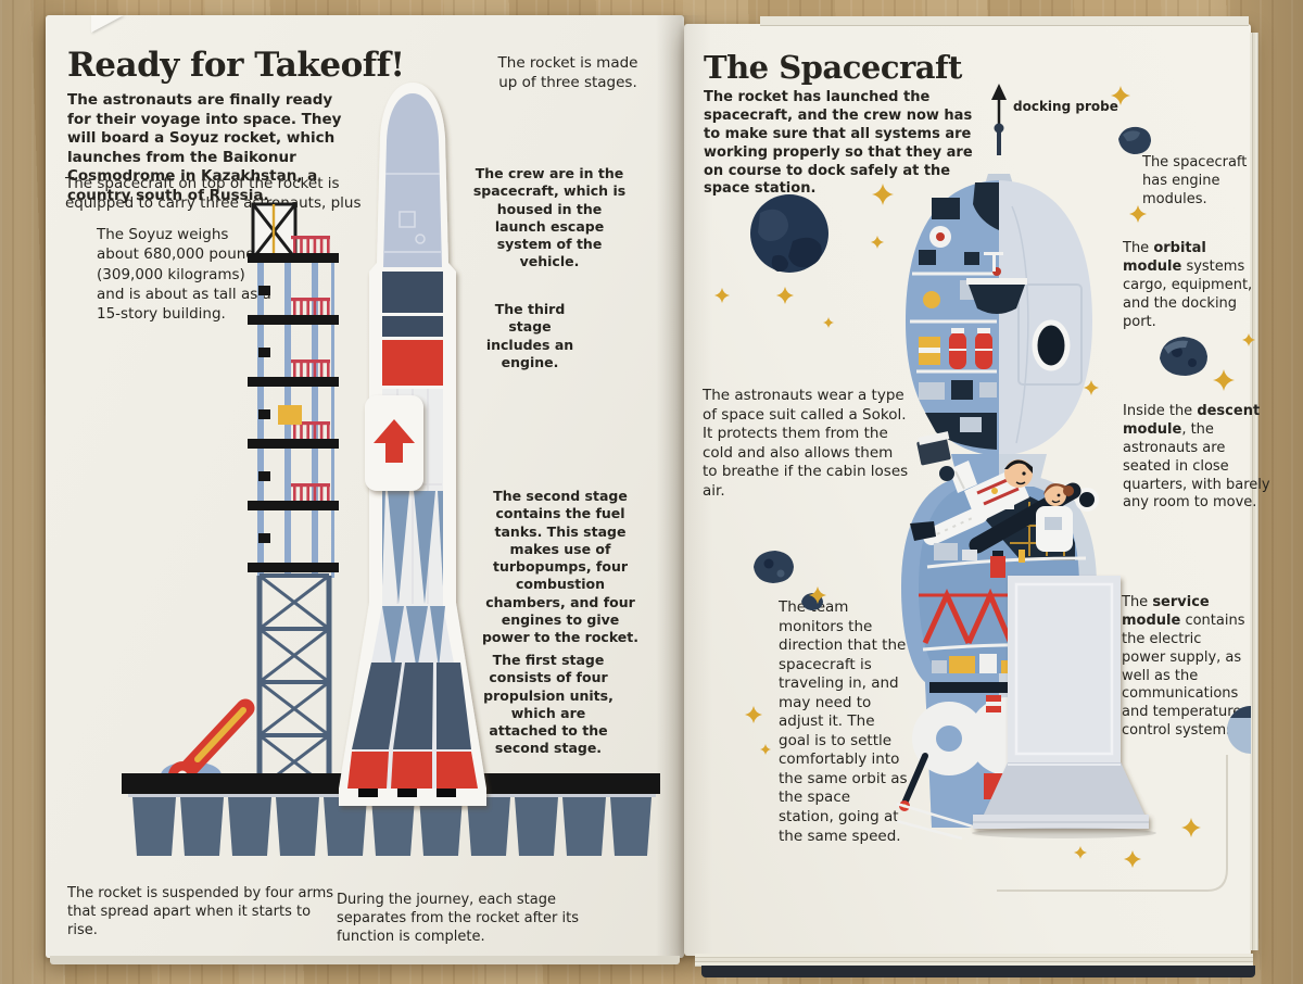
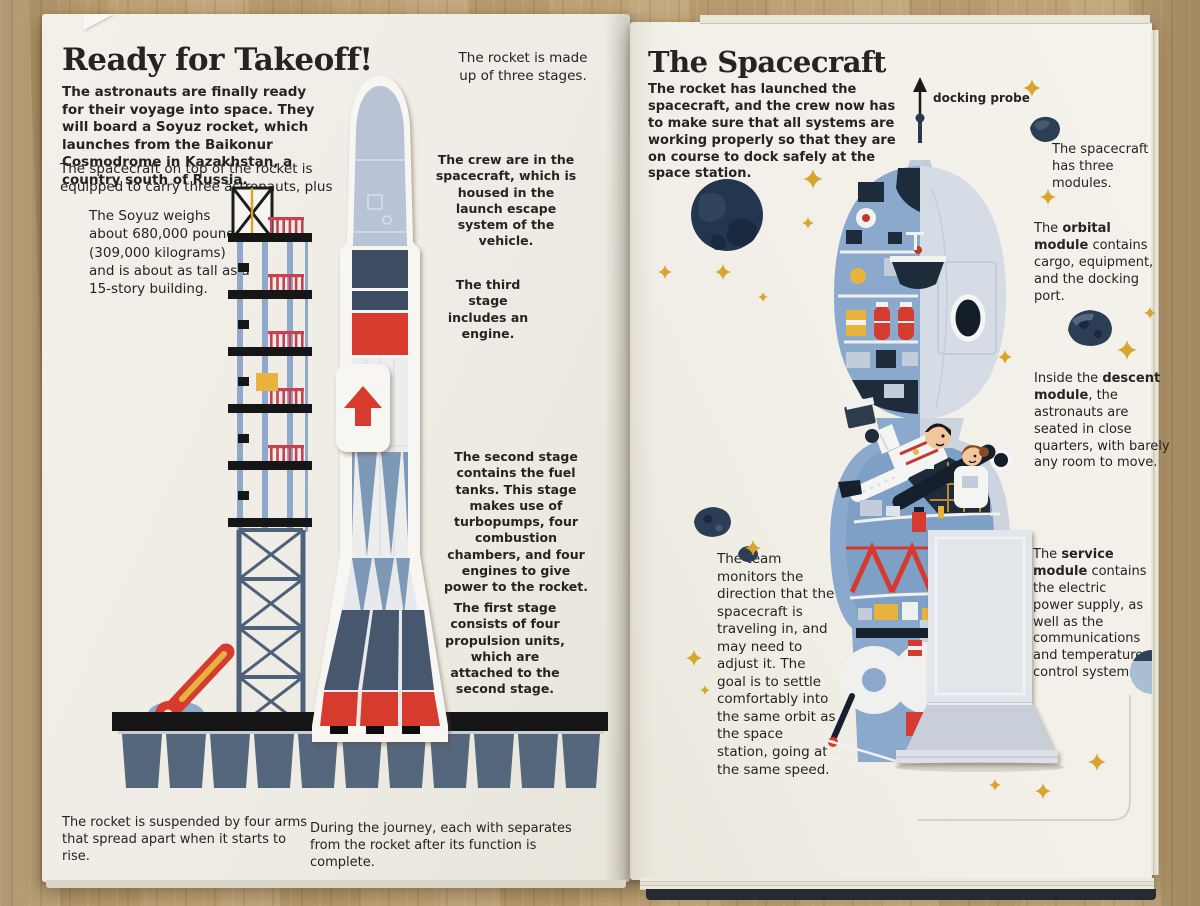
  Ready for Takeoff!
  The astronauts are finally ready for their voyage into space. They will board a Soyuz rocket, which launches from the Baikonur Cosmodrome in Kazakhstan, a country south of Russia.
  The spacecraft on top of the rocket is equipped to carry three auts, plus
  The Soyuz weighs about 680,000 poun (309,000 kilograms) and is about as tall as 15-story building.
  The rocket is made up of three stages.
  The crew are in the spacecraft, which is housed in the launch escape system of the vehicle.
  The third stage includes an engine.
  The second stage contains the fuel tanks. This stage makes use of turbopumps, four combustion chambers, and four engines to give power to the rocket.
  The first stage consists of four propulsion units, which are attached to the second stage.
  The rocket is suspended by four arms that spread apart when it starts to rise.
- During the journey, each stage separates from the rocket after its function is complete.
+ During the journey, each with separates from the rocket after its function is complete.
  The Spacecraft
  The rocket has launched the spacecraft, and the crew now has to make sure that all systems are working properly so that they are on course to dock safely at the space station.
  docking probe
- The spacecraft has engine modules.
+ The spacecraft has three modules.
- The orbital module systems cargo, equipment, and the docking port.
+ The orbital module contains cargo, equipment, and the docking port.
- The astronauts wear a type of space suit called a Sokol. It protects them from the cold and also allows them to breathe if the cabin loses air.
  Inside the descent module, the astronauts are seated in close quarters, with barely any room to move.
  Theeam monitors the direction that the spacecraft is traveling in, and may need to adjust it. The goal is to settle comfortably into the same orbit as the space station, going at the same speed.
  The service module contains the electric power supply, as well as the communications and temperatur control system
